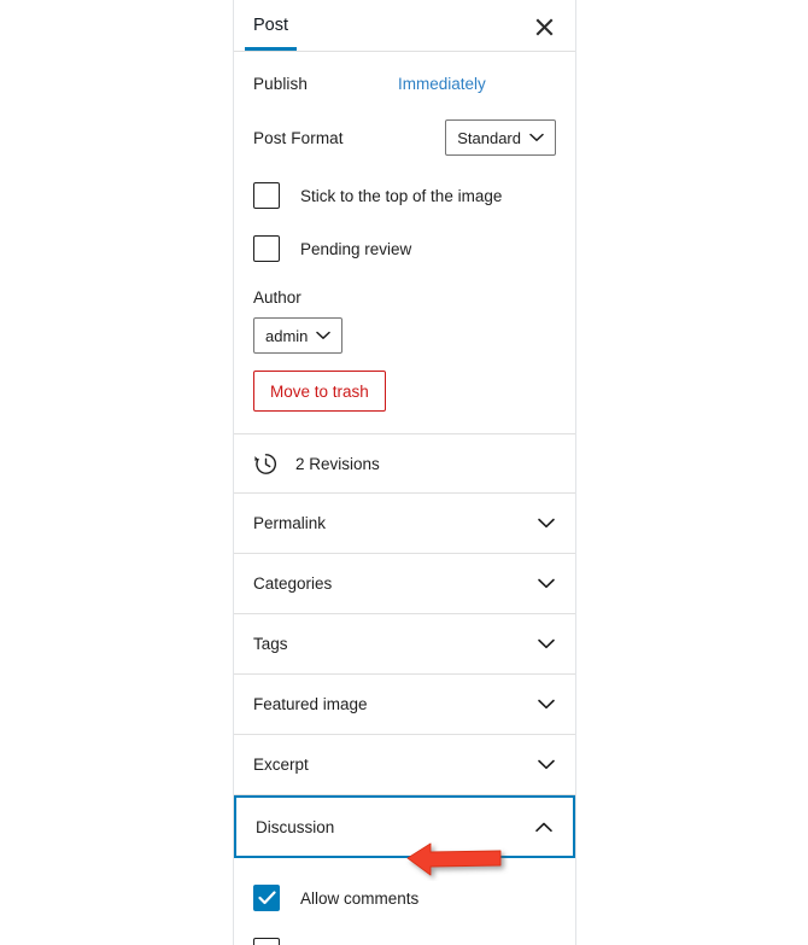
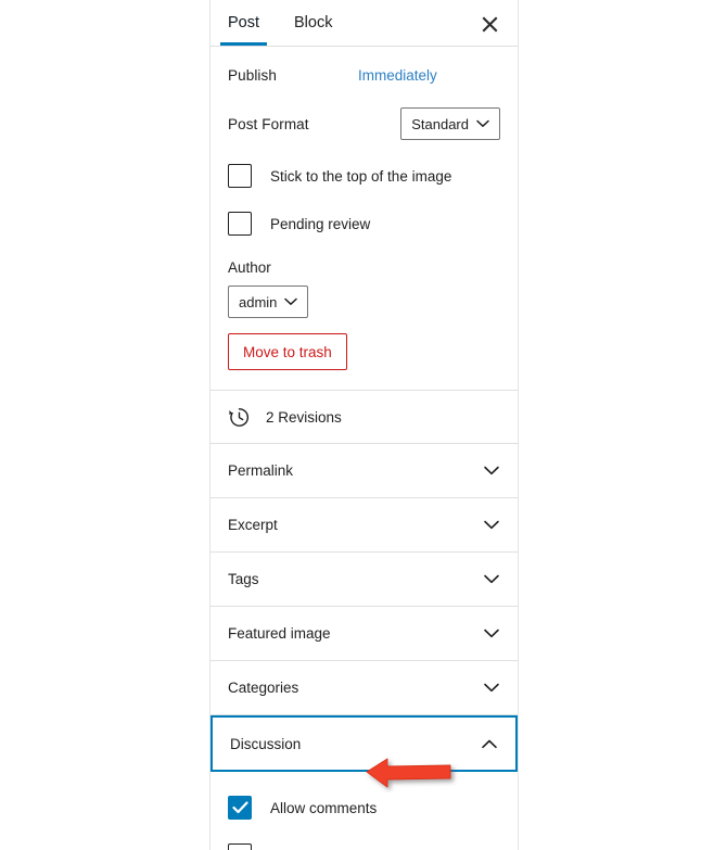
  Post
+ Block
  Publish
  Immediately
  Post Format
  Standard
  Stick to the top of the image
  Pending review
  Author
  admin
  Move to trash
  2 Revisions
  Permalink
- Categories
+ Excerpt
  Tags
  Featured image
- Excerpt
+ Categories
  Discussion
  Allow comments
